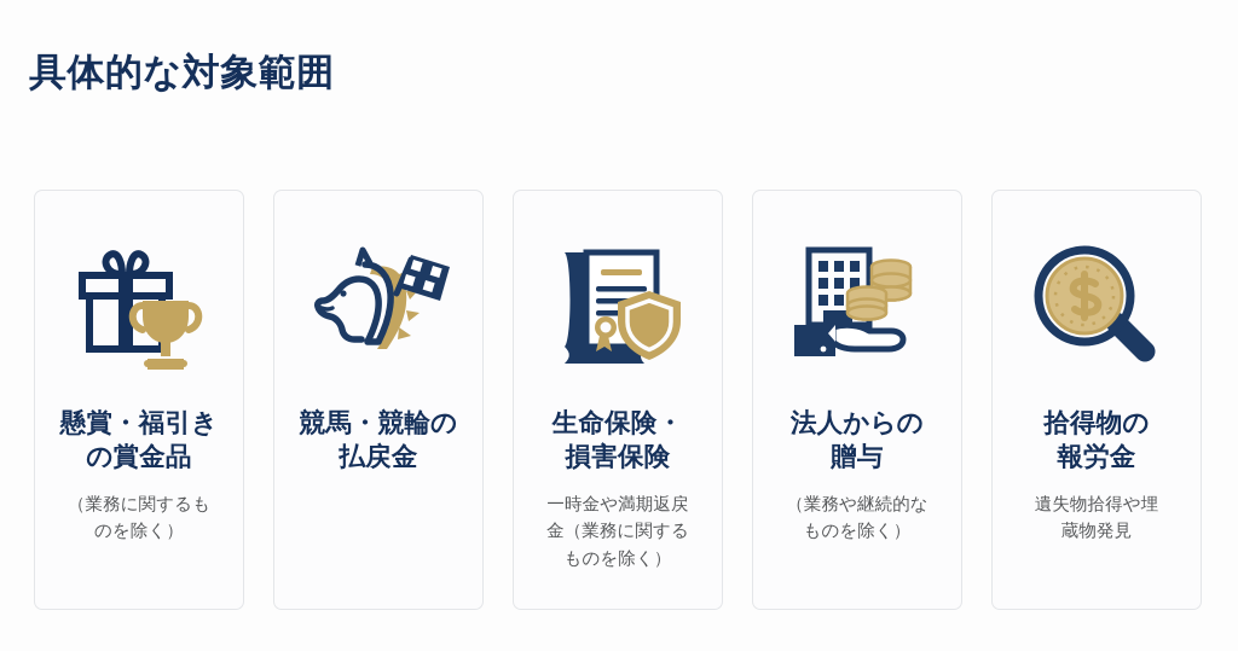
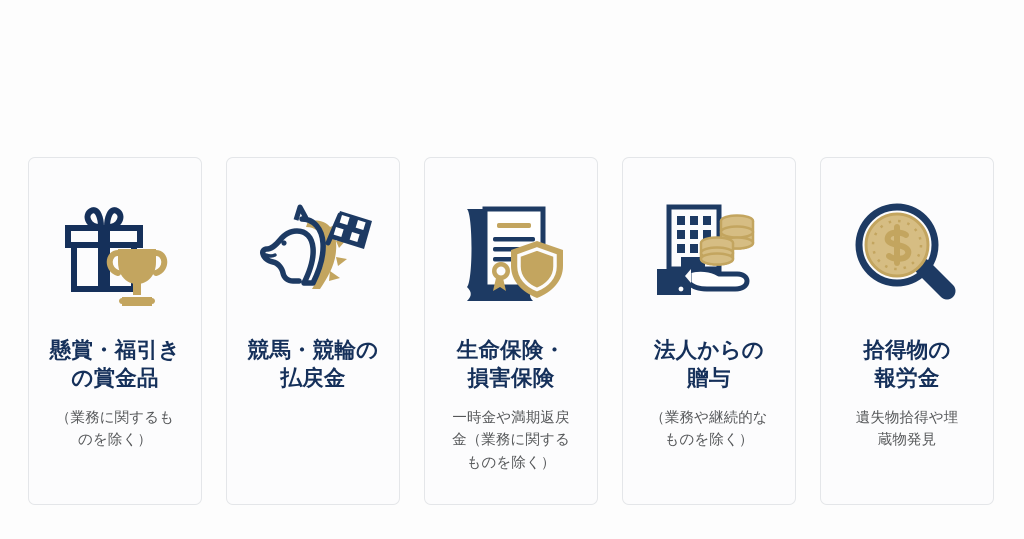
- 具体的な対象範囲
  懸賞・福引き
  の賞金品
  （業務に関するも
  のを除く）
  競馬・競輪の
  払戻金
  生命保険・
  損害保険
  一時金や満期返戻
  金（業務に関する
  ものを除く）
  法人からの
  贈与
  （業務や継続的な
  ものを除く）
  拾得物の
  報労金
  遺失物拾得や埋
  蔵物発見
